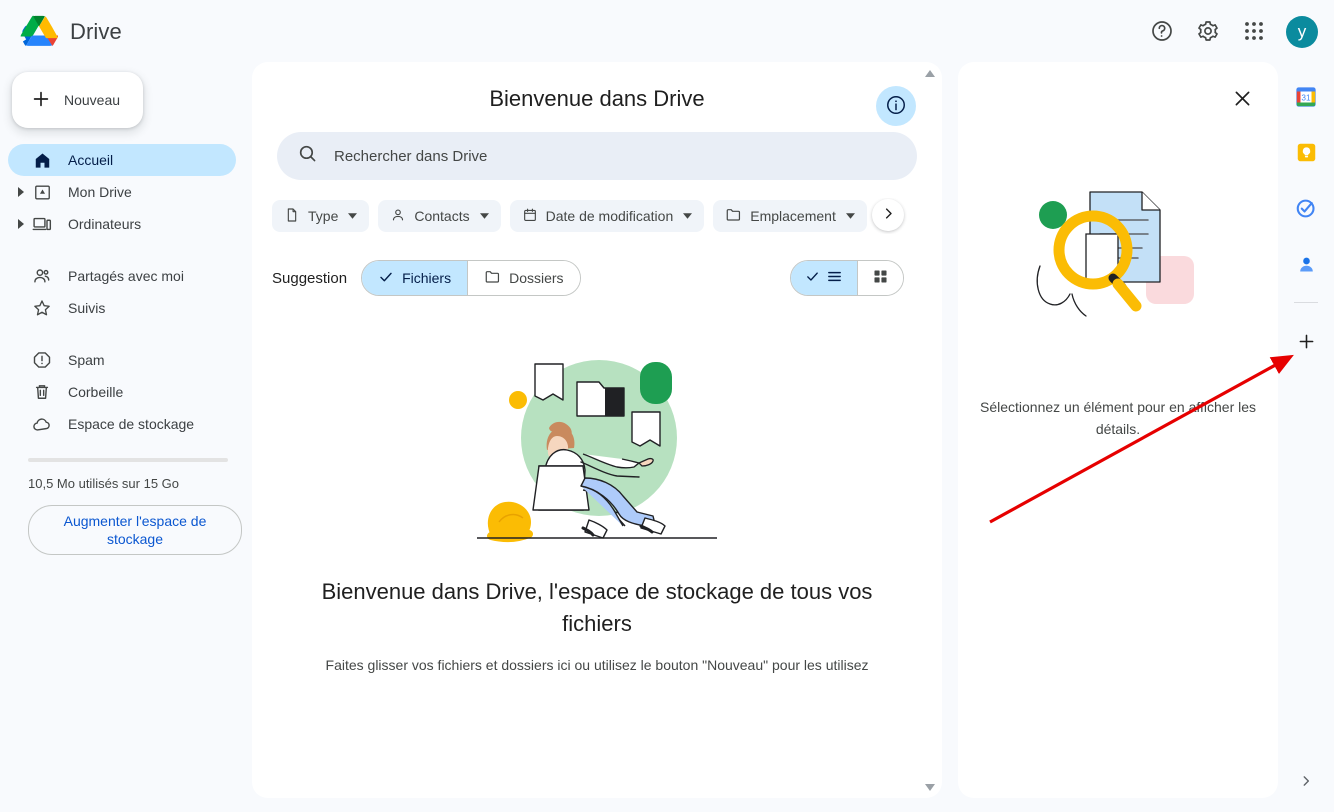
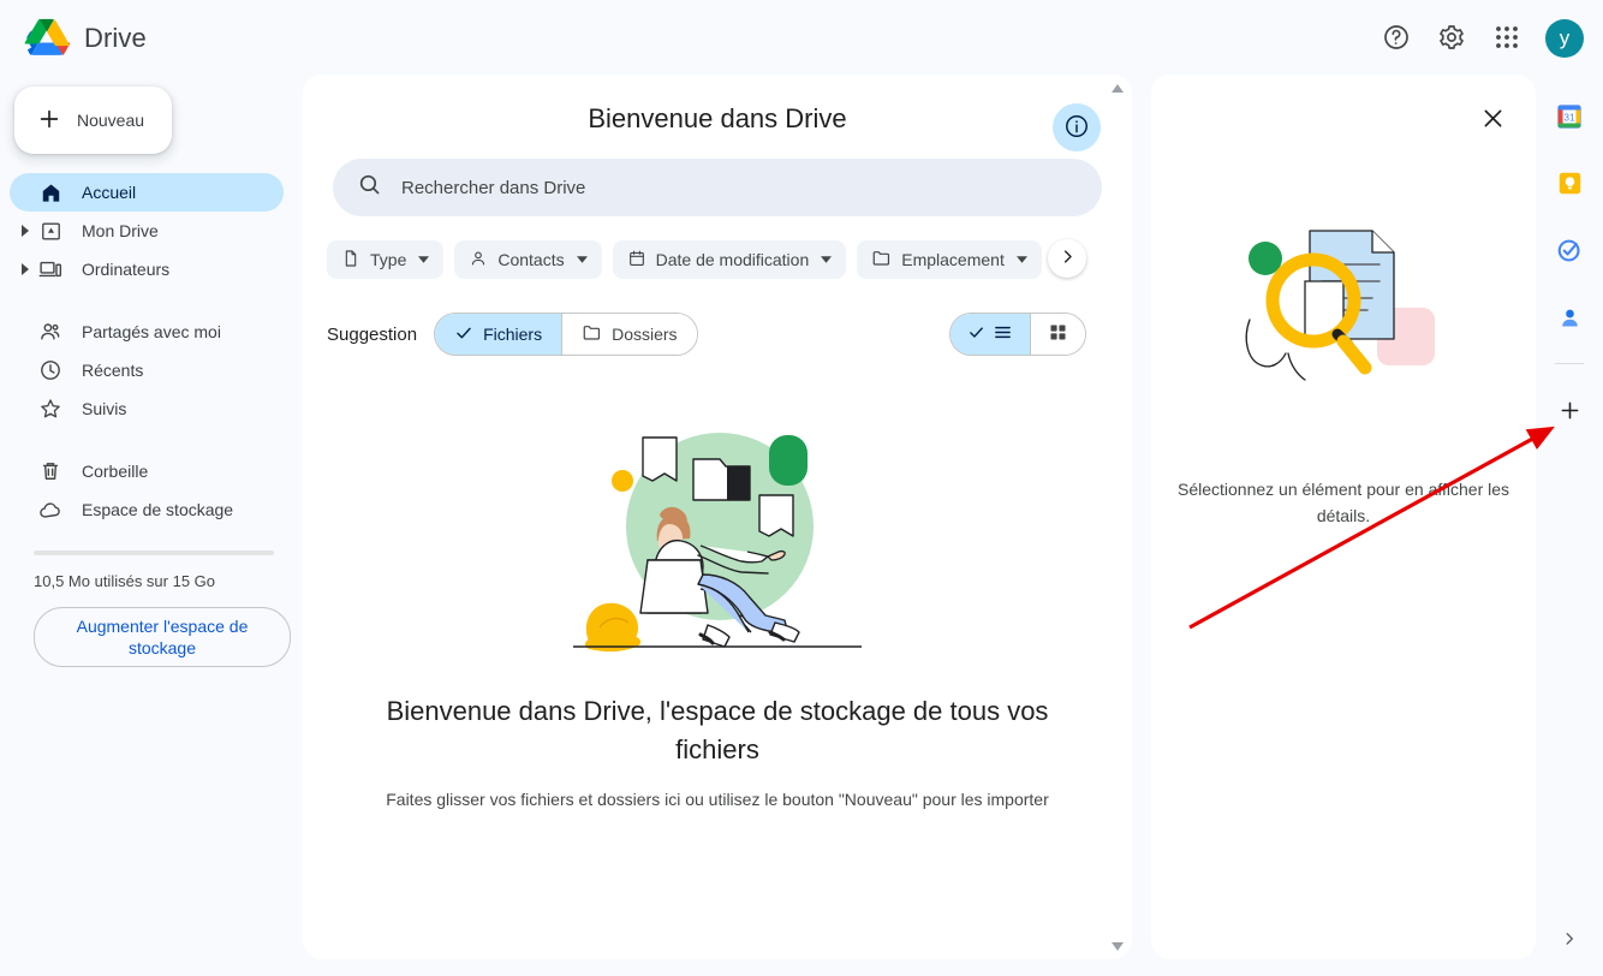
  Drive
  y
  Nouveau
  Accueil
  Mon Drive
  Ordinateurs
  Partagés avec moi
+ Récents
  Suivis
- Spam
  Corbeille
  Espace de stockage
  10,5 Mo utilisés sur 15 Go
  Augmenter l'espace de stockage
  Bienvenue dans Drive
  Rechercher dans Drive
  Type
  Contacts
  Date de modification
  Emplacement
  Suggestion
  Fichiers
  Dossiers
  Bienvenue dans Drive, l'espace de stockage de tous vos fichiers
- Faites glisser vos fichiers et dossiers ici ou utilisez le bouton "Nouveau" pour les utilisez
+ Faites glisser vos fichiers et dossiers ici ou utilisez le bouton "Nouveau" pour les importer
  Sélectionnez un élément pour en aicher les détails.
  31
